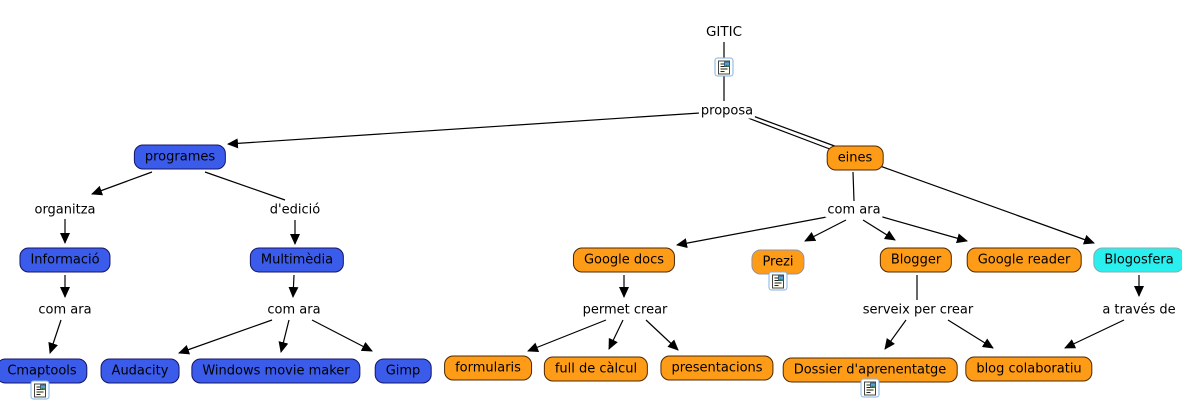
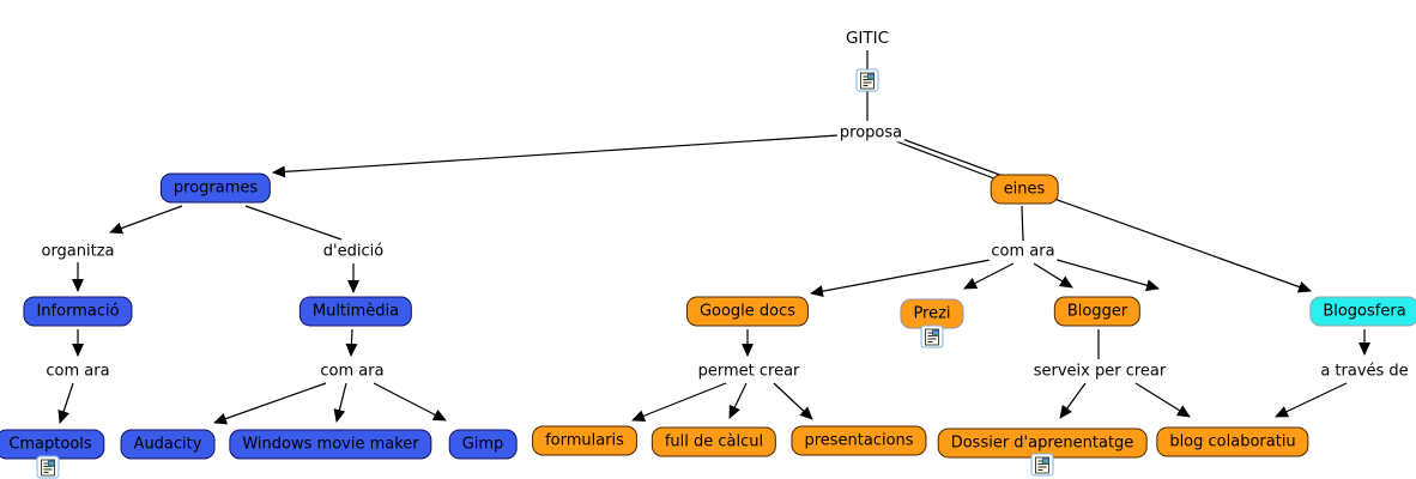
  GITIC
  proposa
  organitza
  d'edició
  com ara
  com ara
  com ara
  permet crear
  serveix per crear
  a través de
  programes
  Informació
  Multimèdia
  Cmaptools
  Audacity
  Windows movie maker
  Gimp
  eines
  Google docs
  Prezi
  Blogger
- Google reader
  formularis
  full de càlcul
  presentacions
  Dossier d'aprenentatge
  blog colaboratiu
  Blogosfera
